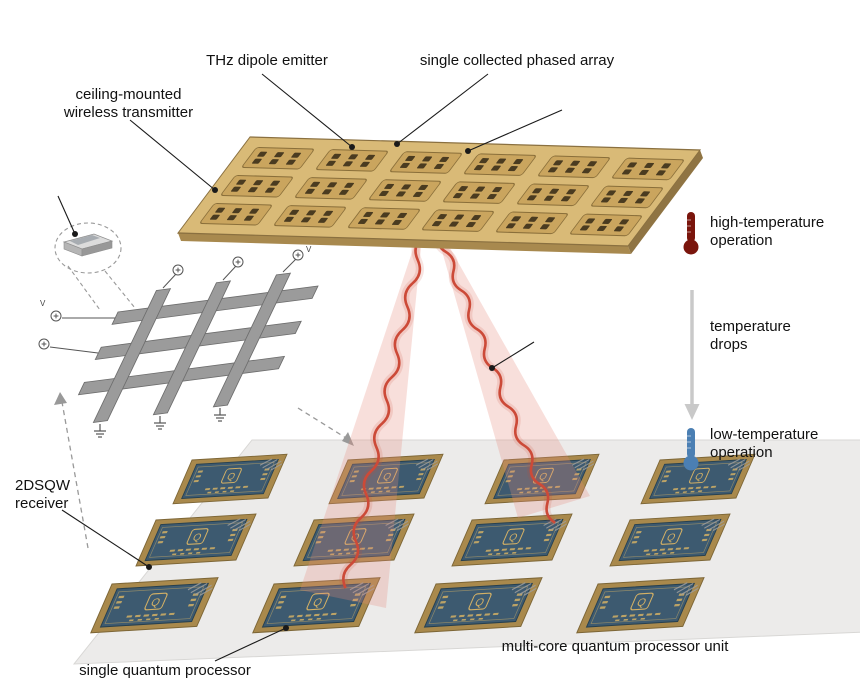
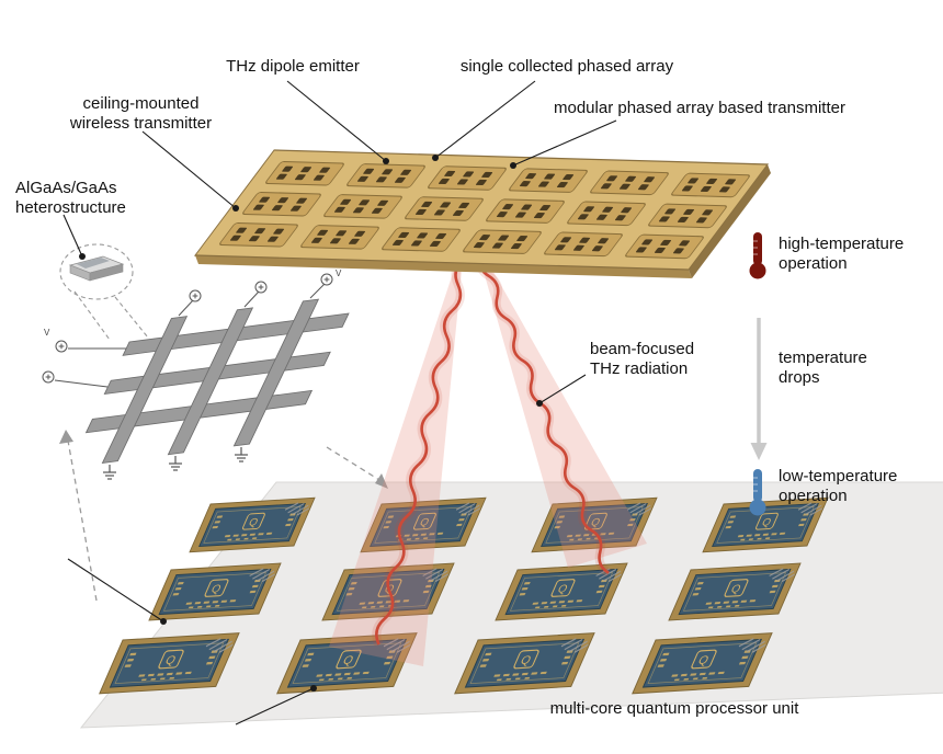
  V
  V
  THz dipole emitter
  single collected phased array
  ceiling-mounted
  wireless transmitter
+ modular phased array based transmitter
+ AlGaAs/GaAs
+ heterostructure
+ beam-focused
+ THz radiation
  high-temperature
  operation
  temperature
  drops
  low-temperature
  operation
- 2DSQW
- receiver
- single quantum processor
  multi-core quantum processor unit
